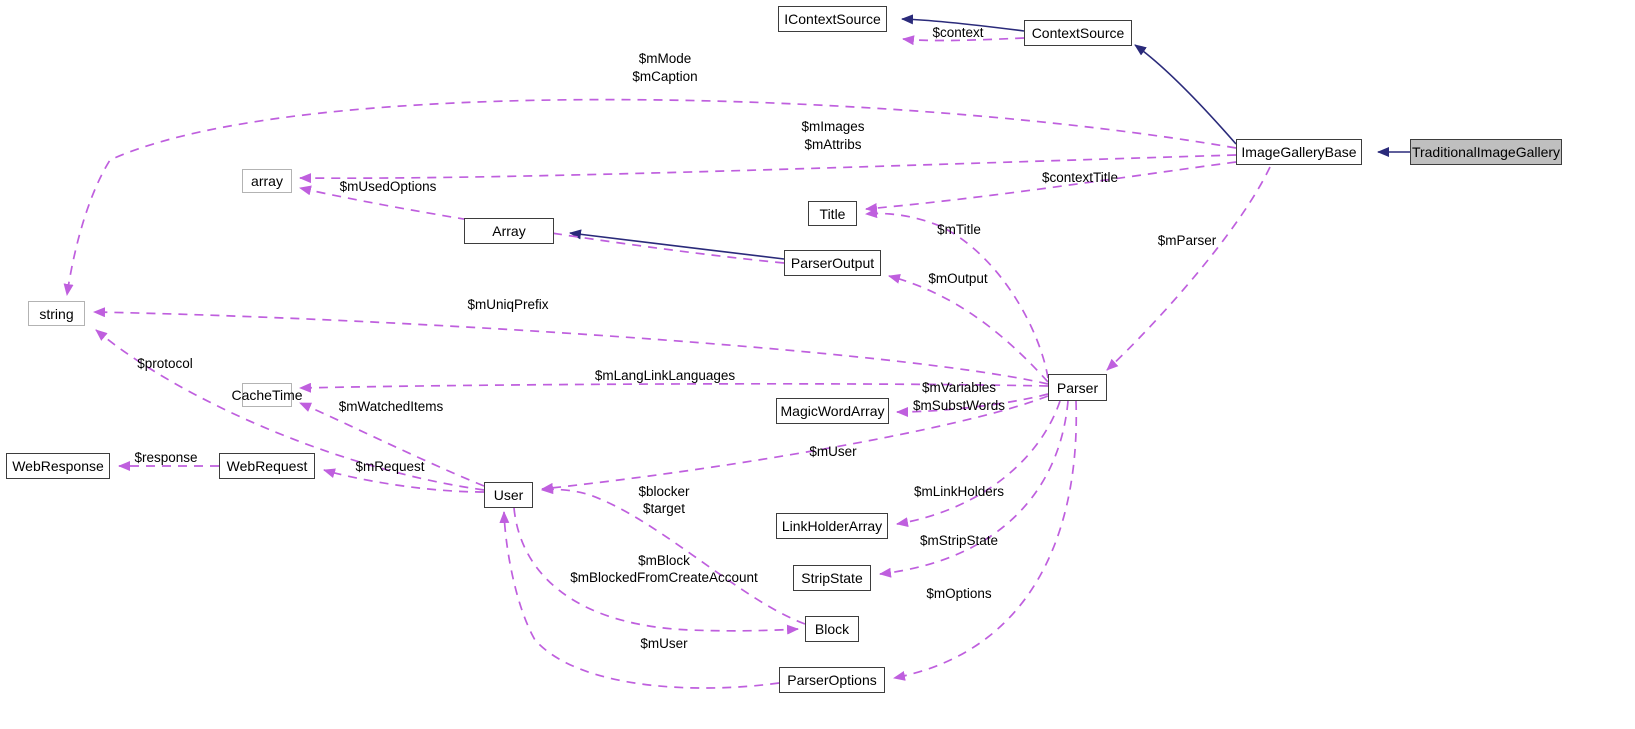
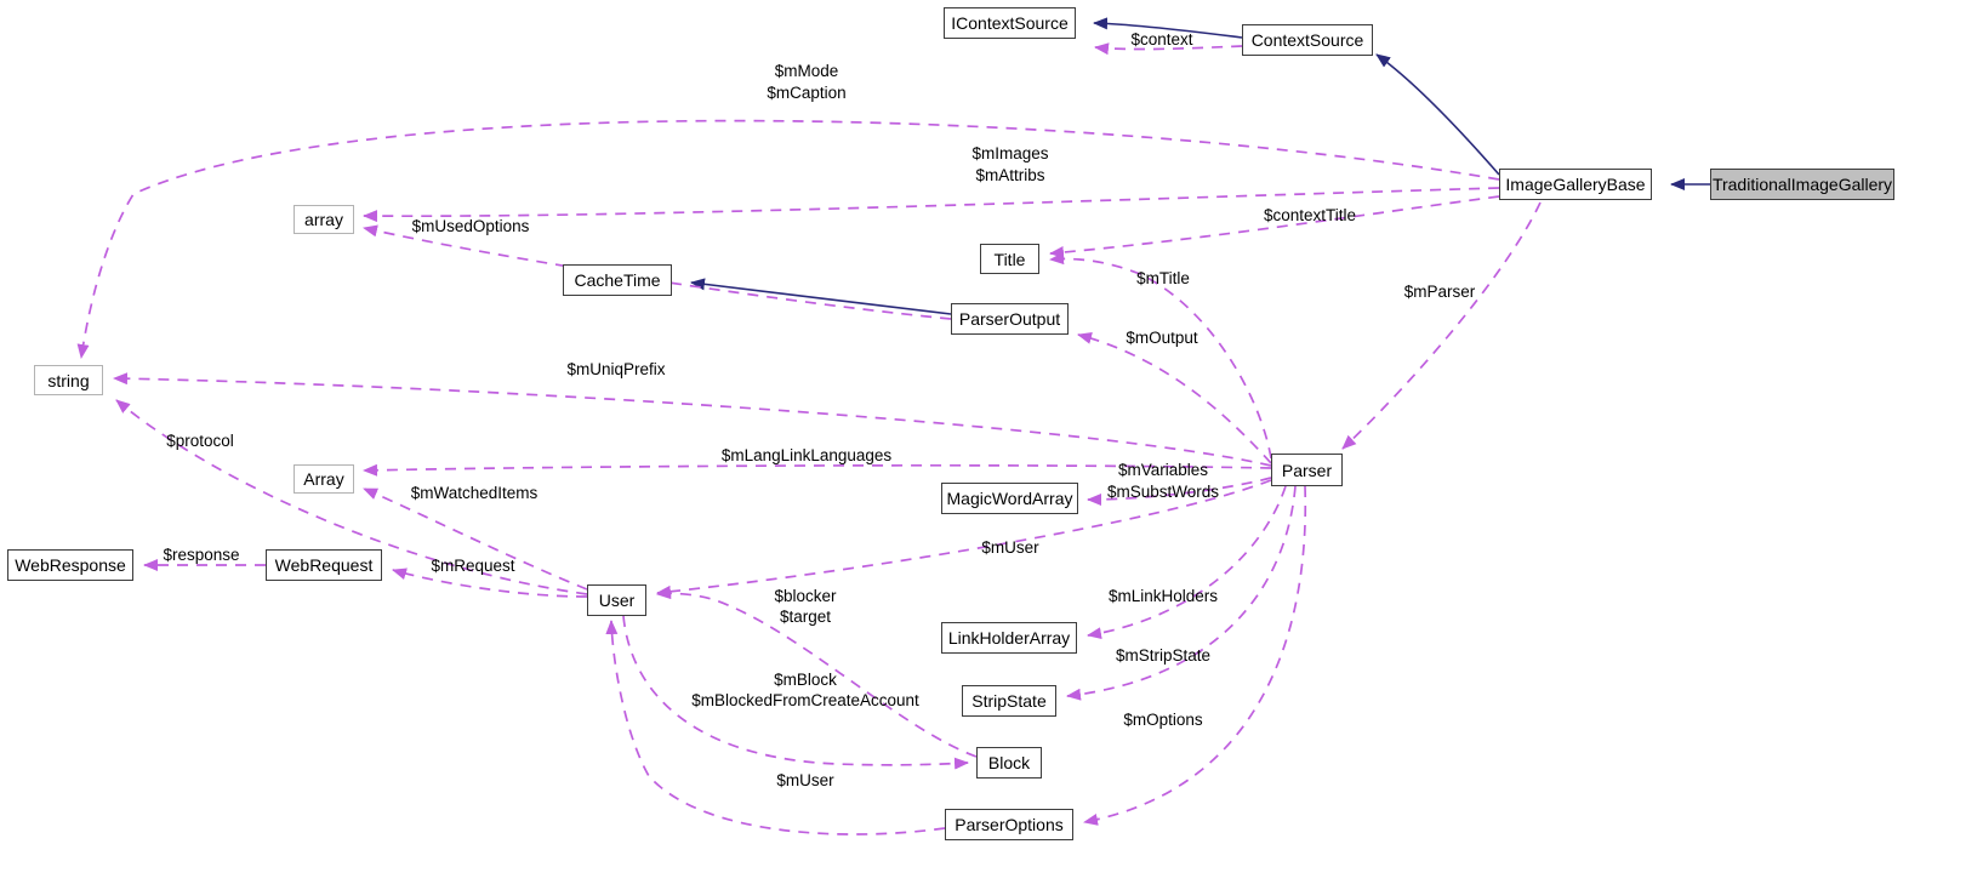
  IContextSource
  ContextSource
  ImageGalleryBase
  TraditionalImageGallery
  array
  Title
- Array
+ CacheTime
  ParserOutput
  string
- CacheTime
+ Array
  Parser
  MagicWordArray
  WebResponse
  WebRequest
  User
  LinkHolderArray
  StripState
  Block
  ParserOptions
  $context
  $mMode
  $mCaption
  $mImages
  $mAttribs
  $contextTitle
  $mUsedOptions
  $mTitle
  $mParser
  $mOutput
  $mUniqPrefix
  $protocol
  $mLangLinkLanguages
  $mVariables
  $mWatchedItems
  $mSubstWords
  $mUser
  $response
  $mRequest
  $blocker
  $mLinkHolders
  $target
  $mStripState
  $mBlock
  $mBlockedFromCreateAccount
  $mOptions
  $mUser
